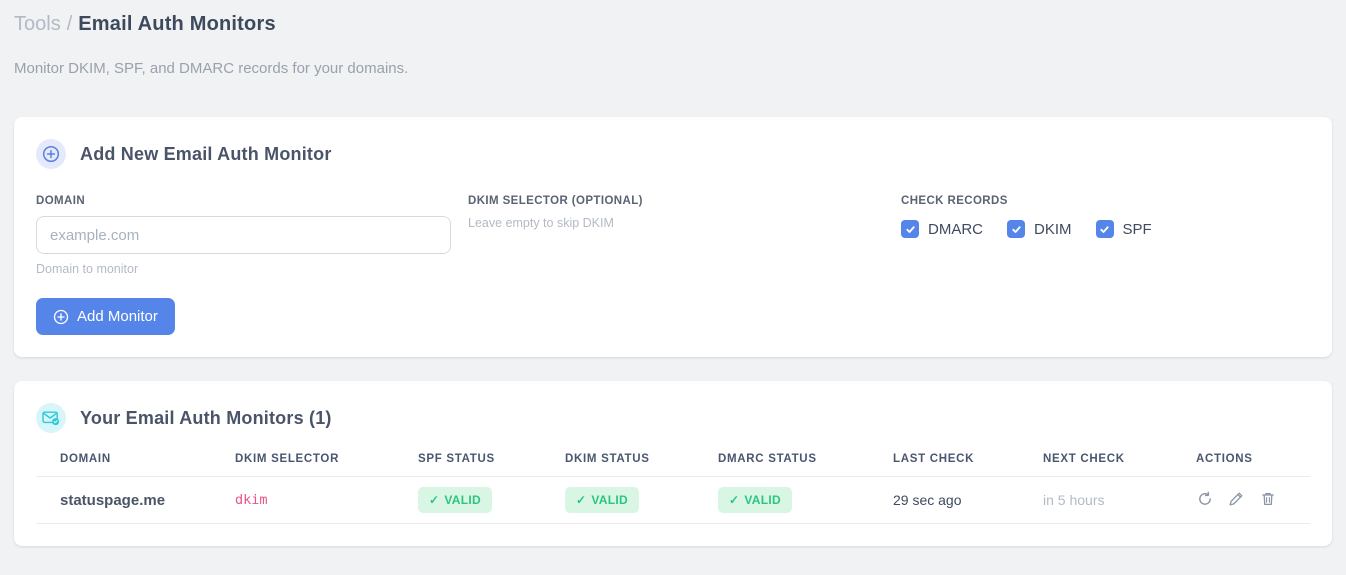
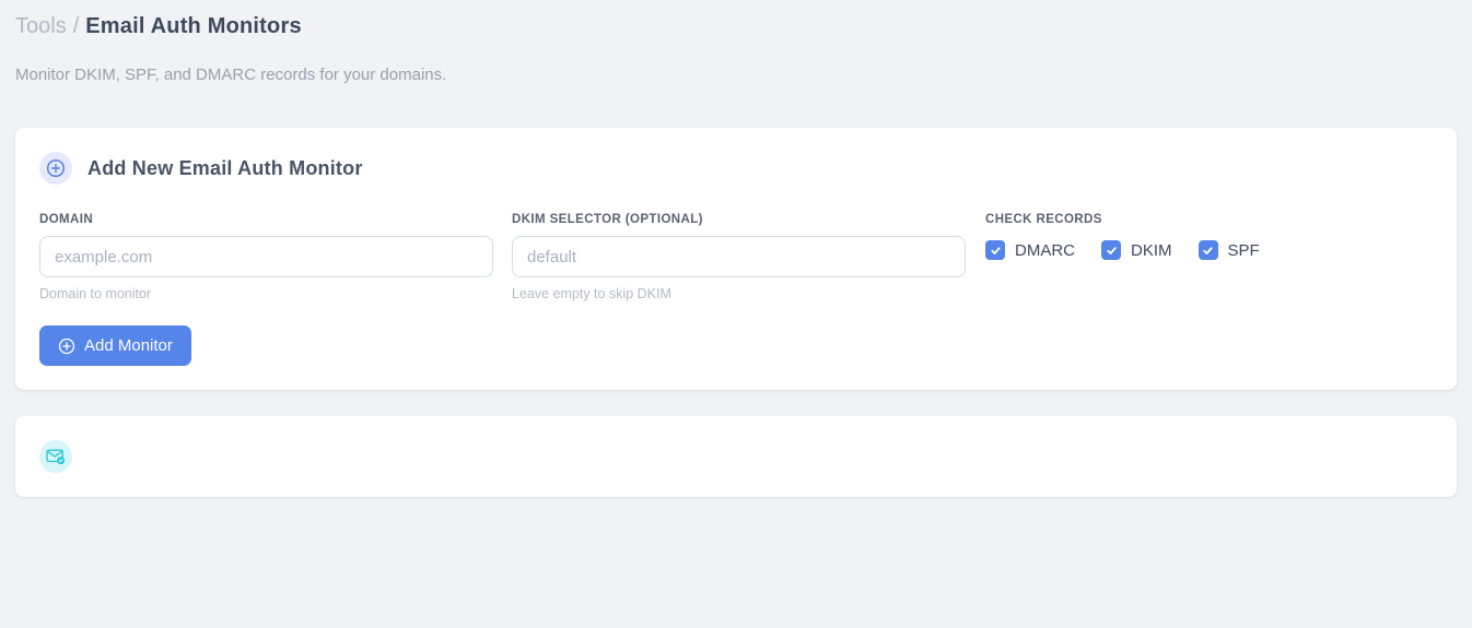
  Tools / Email Auth Monitors
  Monitor DKIM, SPF, and DMARC records for your domains.
  Add New Email Auth Monitor
  DOMAIN
  example.com
  Domain to monitor
  DKIM SELECTOR (OPTIONAL)
+ default
  Leave empty to skip DKIM
  CHECK RECORDS
  DMARC
  DKIM
  SPF
  Add Monitor
- Your Email Auth Monitors (1)
- DOMAIN	DKIM SELECTOR	SPF STATUS	DKIM STATUS	DMARC STATUS	LAST CHECK	NEXT CHECK	ACTIONS
- statuspage.me	dkim	✓ VALID	✓ VALID	✓ VALID	29 sec ago	in 5 hours
